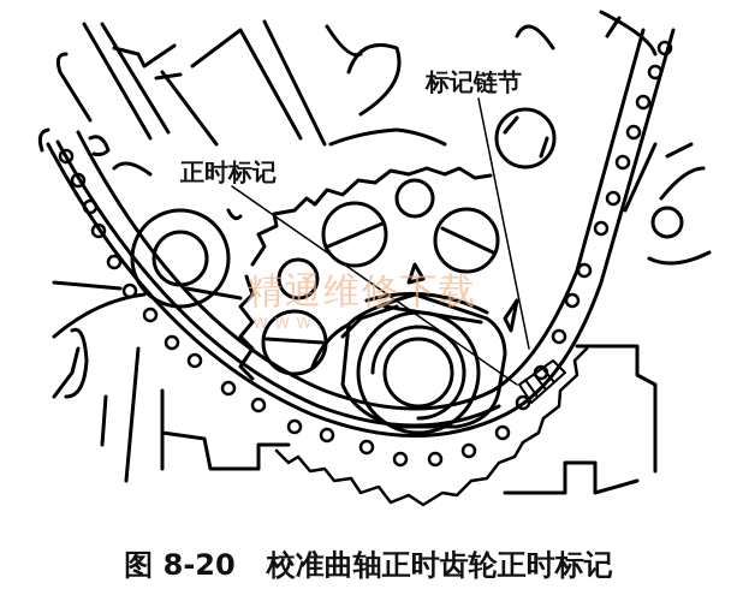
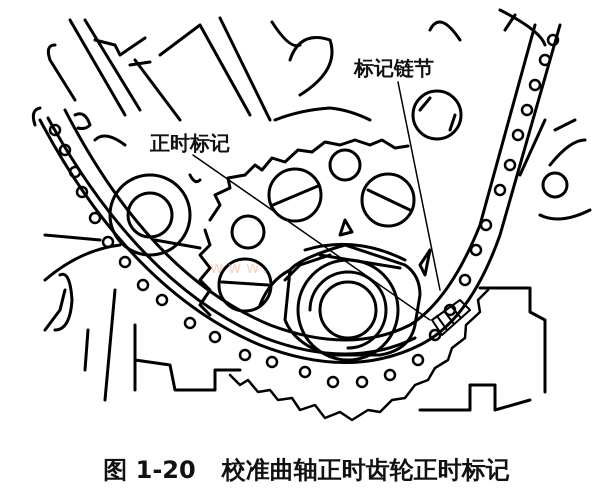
  正时标记
  标记链节
- 精通维修下载
  www.
- 图 8-20 校准曲轴正时齿轮正时标记
+ 图 1-20 校准曲轴正时齿轮正时标记
